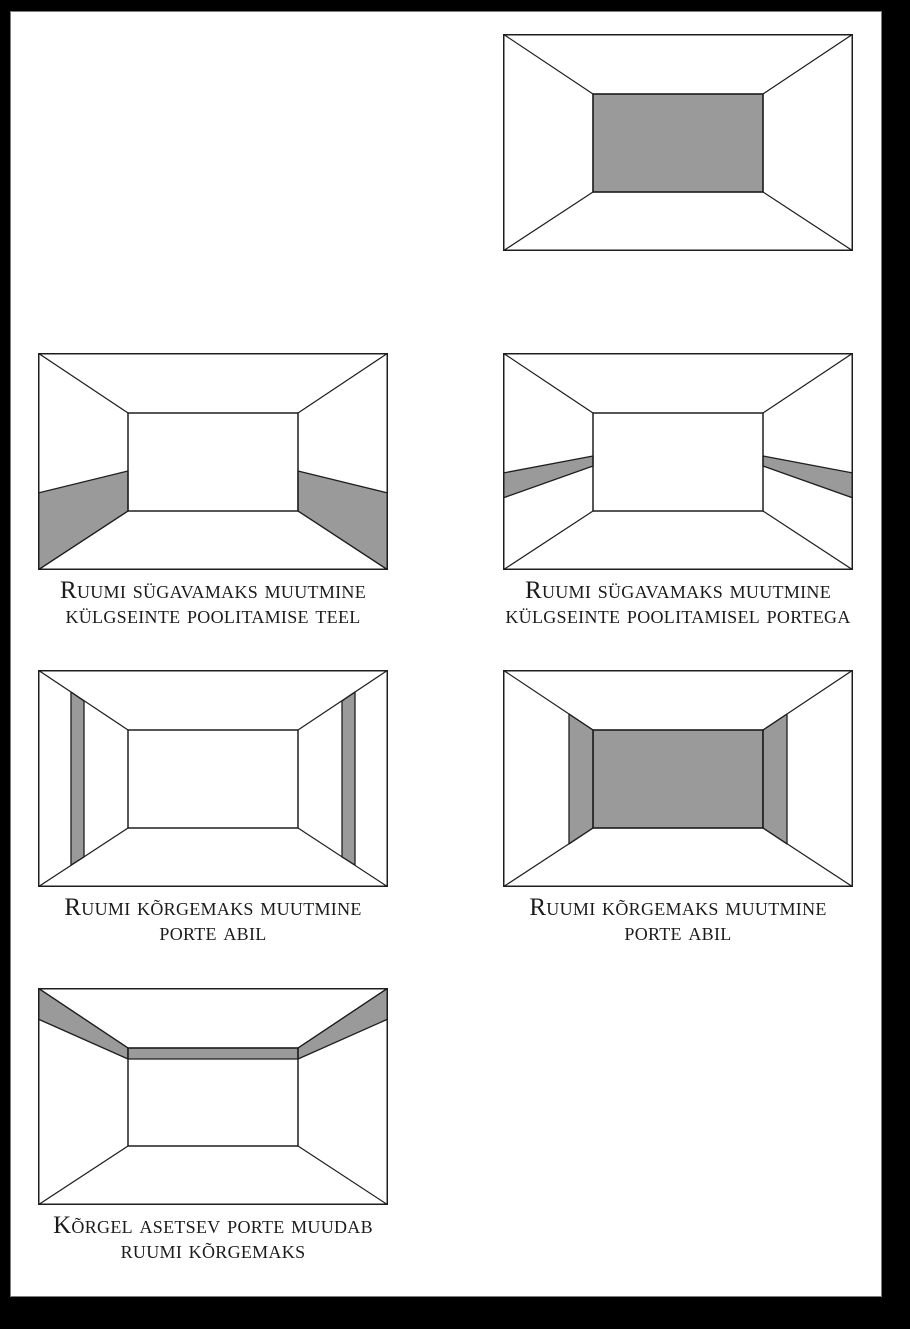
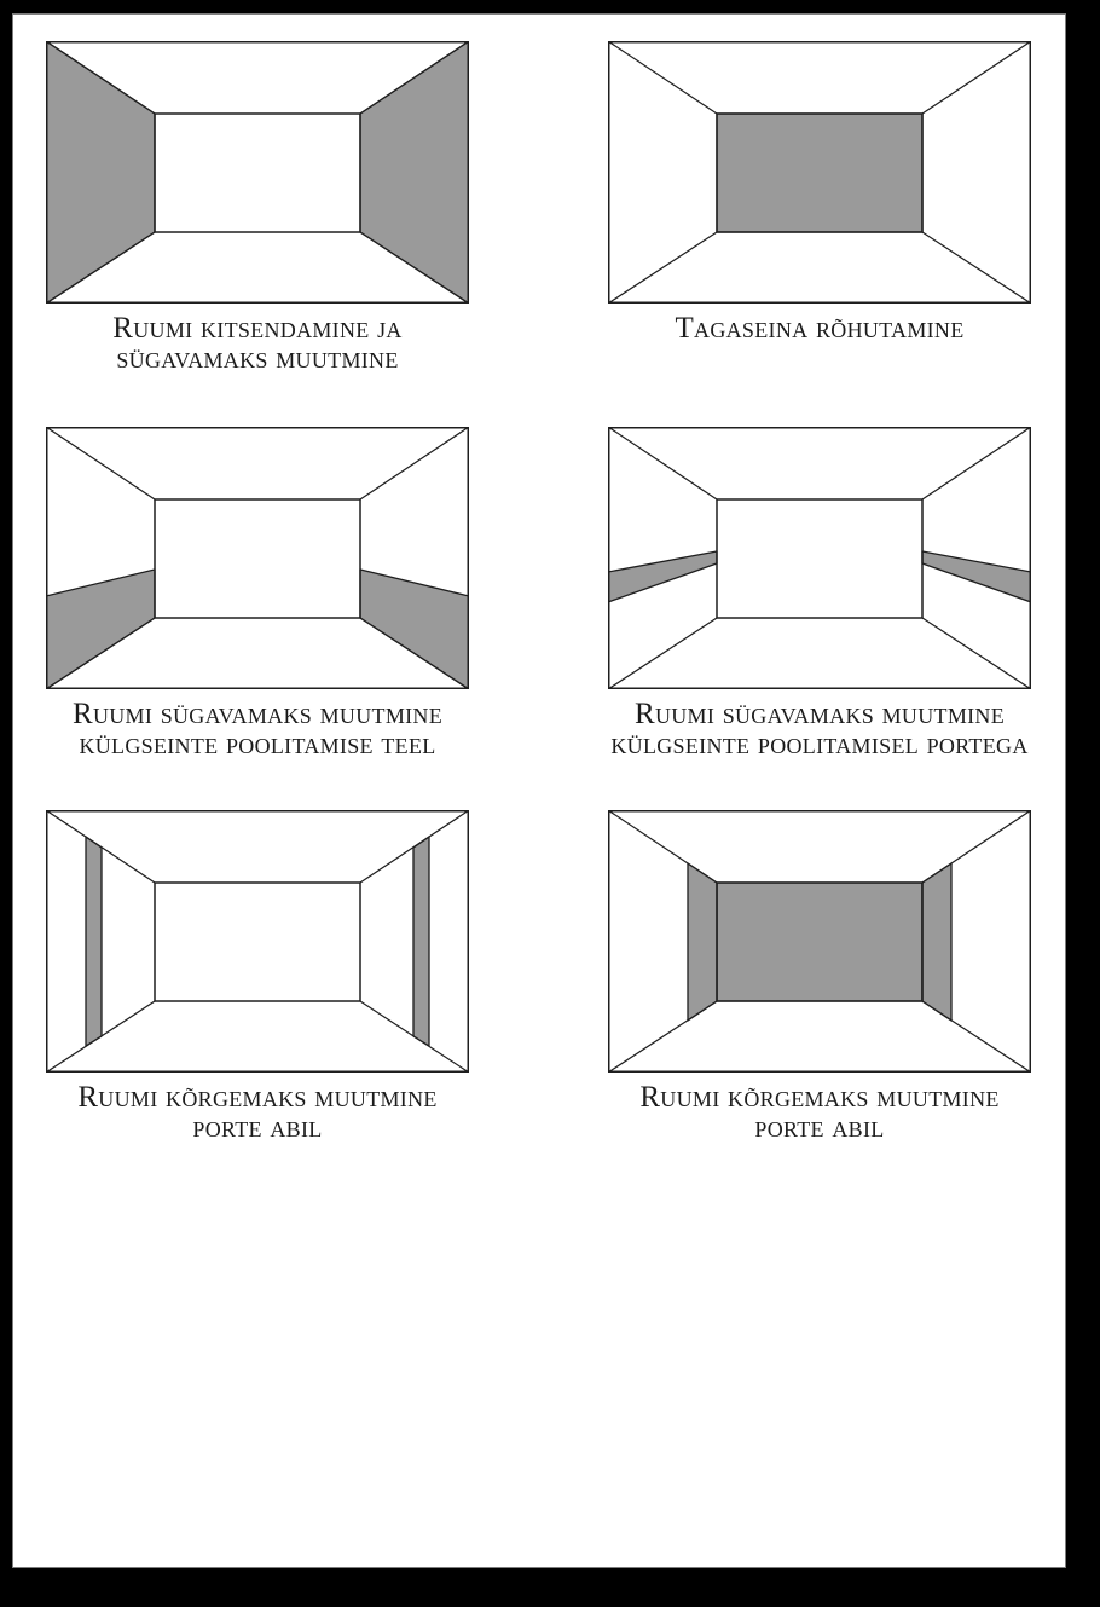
+ Ruumi kitsendamine ja
+ sügavamaks muutmine
+ Tagaseina rõhutamine
  Ruumi sügavamaks muutmine
  külgseinte poolitamise teel
  Ruumi sügavamaks muutmine
  külgseinte poolitamisel portega
  Ruumi kõrgemaks muutmine
  porte abil
  Ruumi kõrgemaks muutmine
  porte abil
- Kõrgel asetsev porte muudab
- ruumi kõrgemaks
